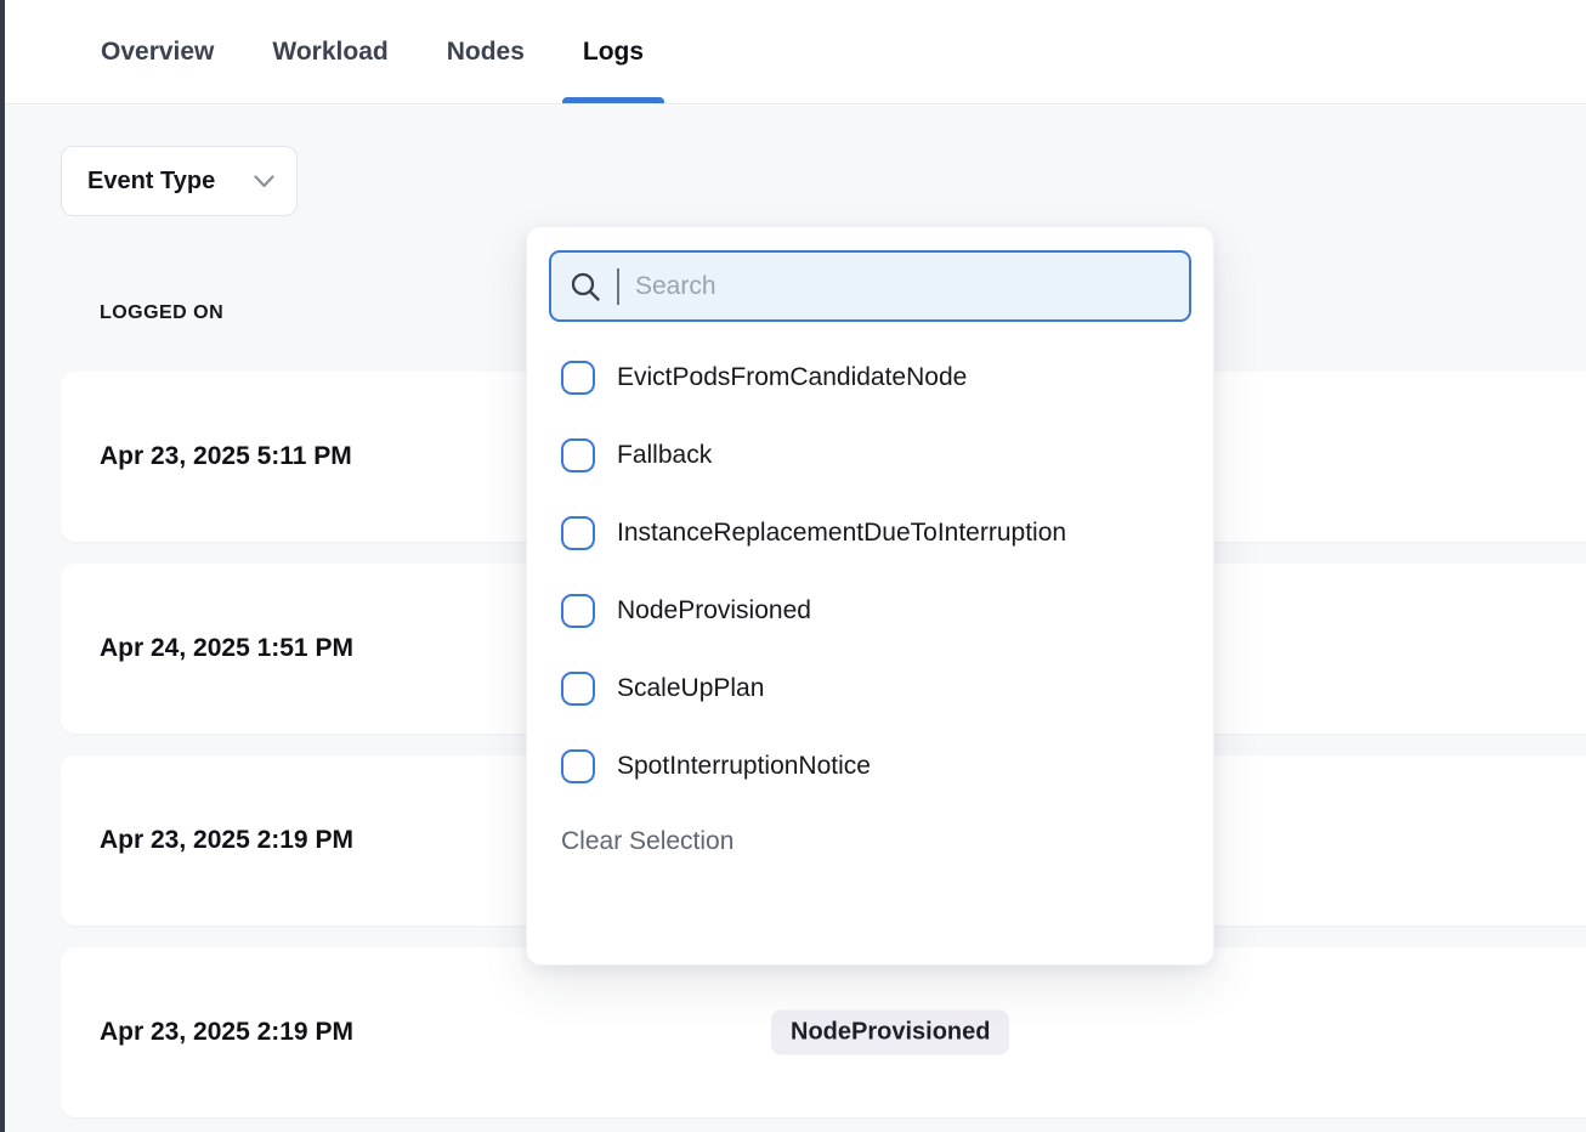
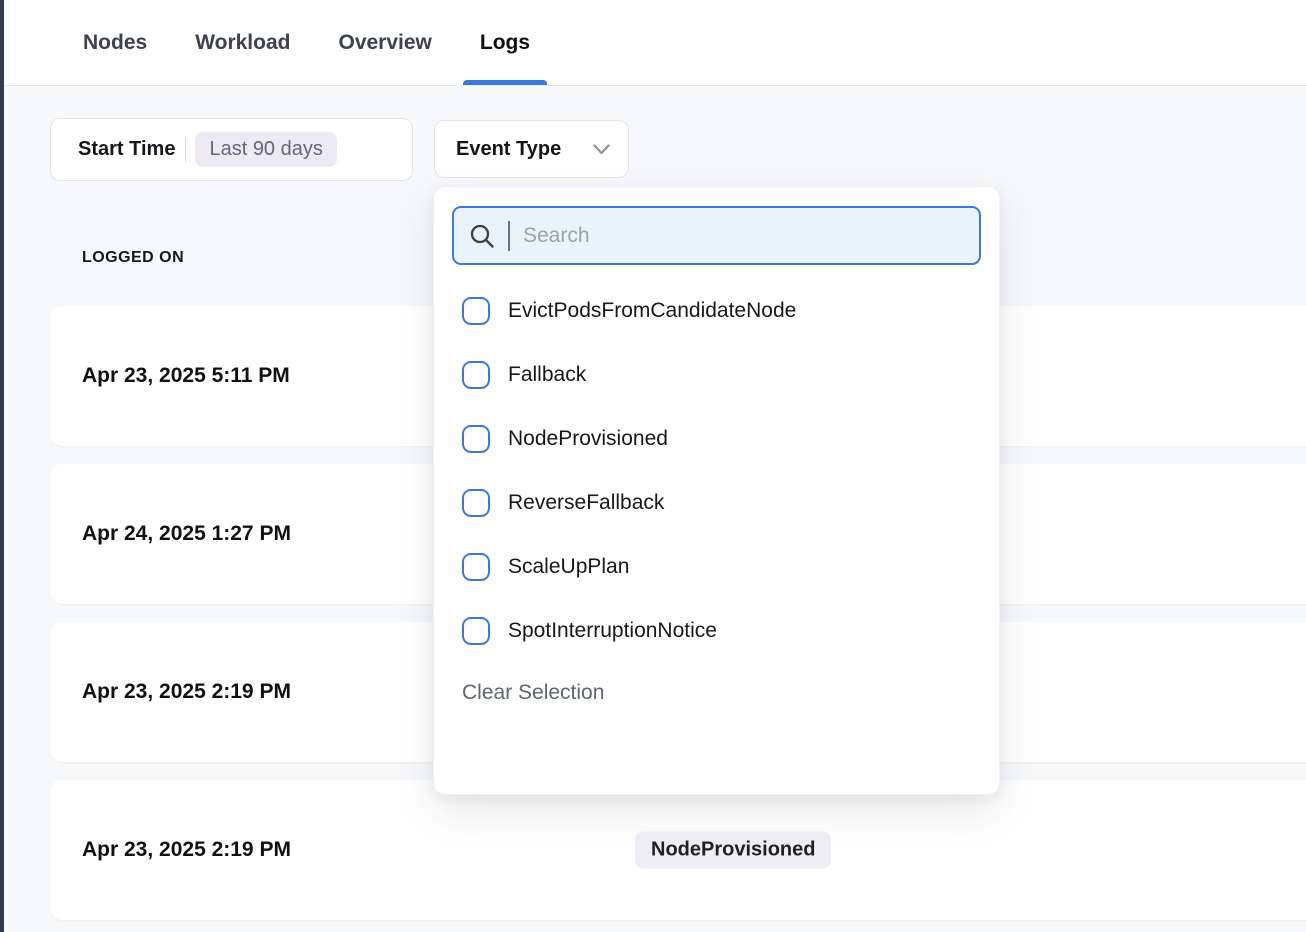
- Overview
+ Nodes
  Workload
- Nodes
+ Overview
  Logs
+ Start Time
+ Last 90 days
  Event Type
  LOGGED ON
  Apr 23, 2025 5:11 PM
- Apr 24, 2025 1:51 PM
+ Apr 24, 2025 1:27 PM
  Apr 23, 2025 2:19 PM
  Apr 23, 2025 2:19 PM
  NodeProvisioned
  Search
  EvictPodsFromCandidateNode
  Fallback
- InstanceReplacementDueToInterruption
  NodeProvisioned
+ ReverseFallback
  ScaleUpPlan
  SpotInterruptionNotice
  Clear Selection
